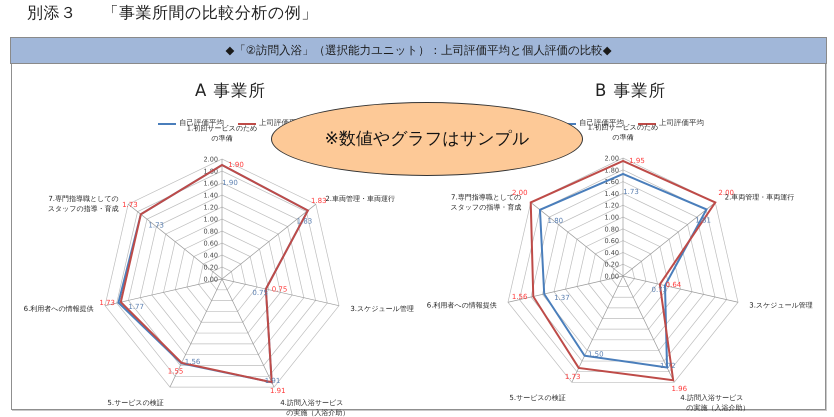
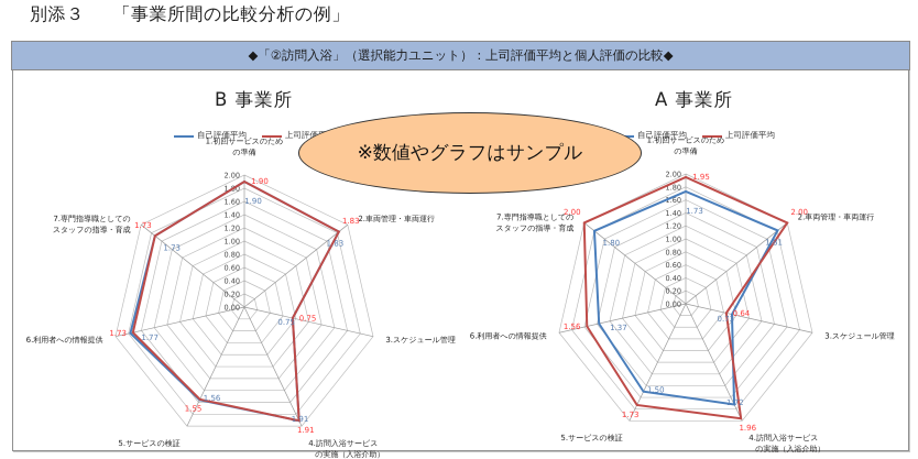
  別添３ 「事業所間の比較分析の例」
  ◆「②訪問入浴」（選択能力ユニット）：上司評価平均と個人評価の比較◆
- A 事業所
+ B 事業所
  自己評価平均
- B 事業所
+ A 事業所
  自己評価平均
  上司評価平均
  0.00
  0.20
  0.40
  0.60
  0.80
  1.00
  1.20
  1.40
  1.60
  1.0
  2.00
  1.90
  1.83
  0.75
  1.91
  1.56
  1.77
  1.73
  1.90
  1.83
  0.75
  1.91
  1.55
  1.73
  1.73
  1.初回サービスのための準備
  2.車両管理・車両運行
  3.スケジュール管理
  4.訪問入浴サービスの実施（入浴介助）
  5.サービスの検証
  6.利用者への情報提供
  7.専門指導職としてのスタッフの指導・育成
  0.00
  0.20
  0.60
  0.80
  1.00
  1.20
  1.40
  .60
  1.80
  2.00
  1.73
  1.81
  0.73
  1.72
  1.50
  1.37
  1.80
  1.95
  2.00
  0.64
  1.96
  1.73
  1.56
  2.00
  1.初回サービスのための準備
  2.車両管理・車両運行
  3.スケジュール管理
  4.訪問入浴サービスの実施（入浴介助）
  5.サービスの検証
  6.利用者への情報提供
  7.専門指導職としてのスタッフの指導・育成
  ※数値やグラフはサンプル
